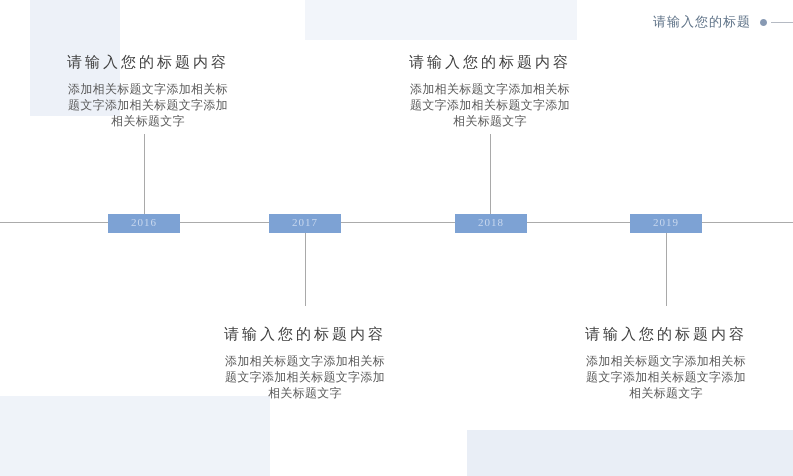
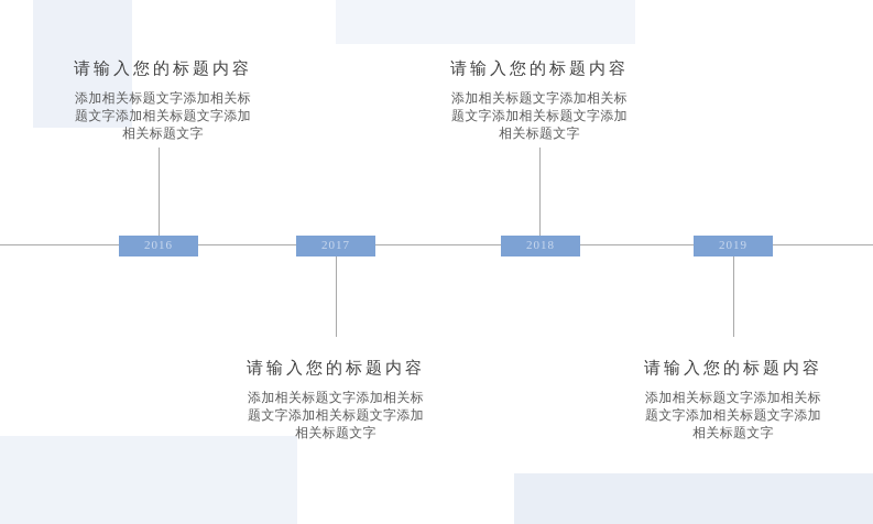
- 请输入您的标题
  请输入您的标题内容
  添加相关标题文字添加相关标题文字添加相关标题文字添加相关标题文字
  2016
  2017
  请输入您的标题内容
  添加相关标题文字添加相关标题文字添加相关标题文字添加相关标题文字
  请输入您的标题内容
  添加相关标题文字添加相关标题文字添加相关标题文字添加相关标题文字
  2018
  2019
  请输入您的标题内容
  添加相关标题文字添加相关标题文字添加相关标题文字添加相关标题文字
